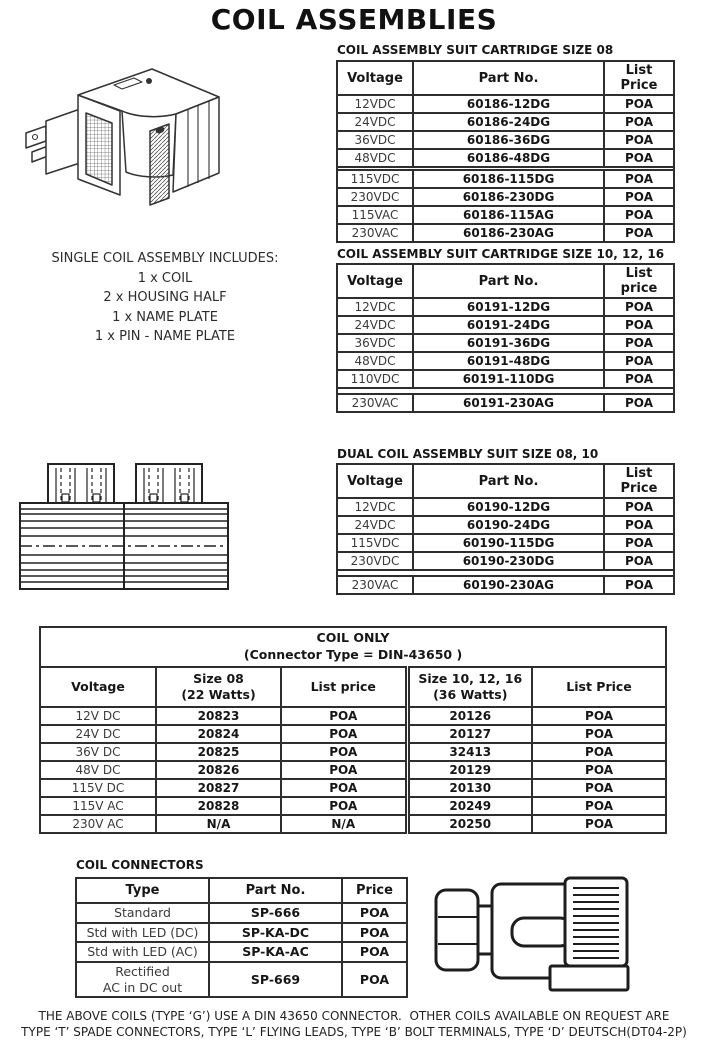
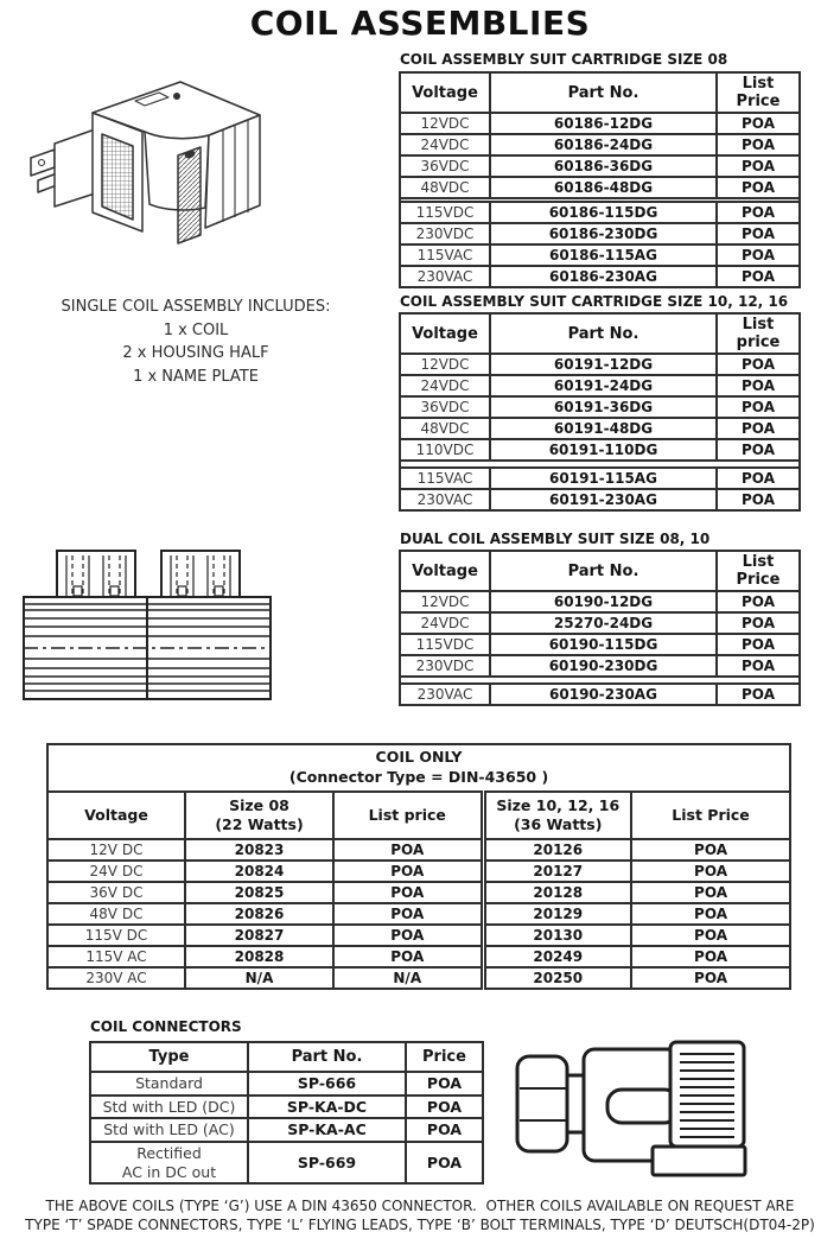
  COIL ASSEMBLIES
  SINGLE COIL ASSEMBLY INCLUDES:
  1 x COIL
  2 x HOUSING HALF
  1 x NAME PLATE
- 1 x PIN - NAME PLATE
  COIL ASSEMBLY SUIT CARTRIDGE SIZE 08
  Voltage	Part No.	List Price
  12VDC	60186-12DG	POA
  24VDC	60186-24DG	POA
  36VDC	60186-36DG	POA
  48VDC	60186-48DG	POA
  115VDC	60186-115DG	POA
  230VDC	60186-230DG	POA
  115VAC	60186-115AG	POA
  230VAC	60186-230AG	POA
  COIL ASSEMBLY SUIT CARTRIDGE SIZE 10, 12, 16
  Voltage	Part No.	List price
  12VDC	60191-12DG	POA
  24VDC	60191-24DG	POA
  36VDC	60191-36DG	POA
  48VDC	60191-48DG	POA
  110VDC	60191-110DG	POA
+ 115VAC	60191-115AG	POA
  230VAC	60191-230AG	POA
  DUAL COIL ASSEMBLY SUIT SIZE 08, 10
  Voltage	Part No.	List Price
  12VDC	60190-12DG	POA
- 24VDC	60190-24DG	POA
+ 24VDC	25270-24DG	POA
  115VDC	60190-115DG	POA
  230VDC	60190-230DG	POA
  230VAC	60190-230AG	POA
  COIL ONLY (Connector Type = DIN-43650 )
  Voltage	Size 08 (22 Watts)	List price	Size 10, 12, 16 (36 Watts)	List Price
  12V DC	20823	POA	20126	POA
  24V DC	20824	POA	20127	POA
- 36V DC	20825	POA	32413	POA
+ 36V DC	20825	POA	20128	POA
  48V DC	20826	POA	20129	POA
  115V DC	20827	POA	20130	POA
  115V AC	20828	POA	20249	POA
  230V AC	N/A	N/A	20250	POA
  COIL CONNECTORS
  Type	Part No.	Price
  Standard	SP-666	POA
  Std with LED (DC)	SP-KA-DC	POA
  Std with LED (AC)	SP-KA-AC	POA
  Rectified AC in DC out	SP-669	POA
  THE ABOVE COILS (TYPE ‘G’) USE A DIN 43650 CONNECTOR. OTHER COILS AVAILABLE ON REQUEST ARE
  TYPE ‘T’ SPADE CONNECTORS, TYPE ‘L’ FLYING LEADS, TYPE ‘B’ BOLT TERMINALS, TYPE ‘D’ DEUTSCH(DT04-2P)
